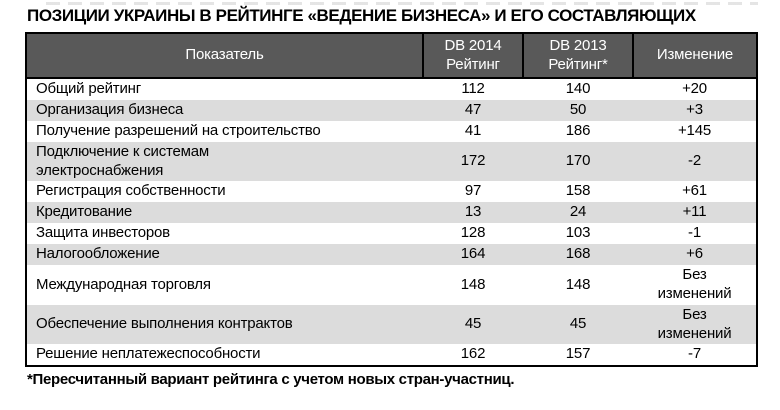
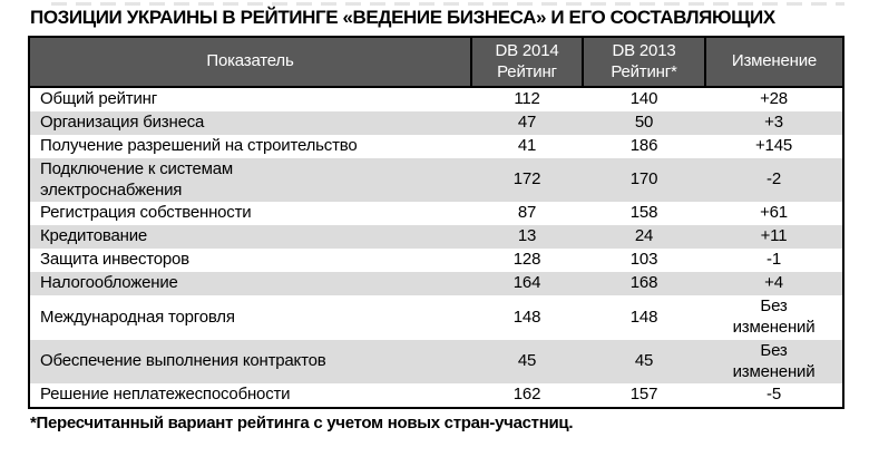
  ПОЗИЦИИ УКРАИНЫ В РЕЙТИНГЕ «ВЕДЕНИЕ БИЗНЕСА» И ЕГО СОСТАВЛЯЮЩИХ
  Показатель	DB 2014 Рейтинг	DB 2013 Рейтинг*	Изменение
- Общий рейтинг	112	140	+20
+ Общий рейтинг	112	140	+28
  Организация бизнеса	47	50	+3
  Получение разрешений на строительство	41	186	+145
  Подключение к системам электроснабжения	172	170	-2
- Регистрация собственности	97	158	+61
+ Регистрация собственности	87	158	+61
  Кредитование	13	24	+11
  Защита инвесторов	128	103	-1
- Налогообложение	164	168	+6
+ Налогообложение	164	168	+4
  Международная торговля	148	148	Без изменений
  Обеспечение выполнения контрактов	45	45	Без изменений
- Решение неплатежеспособности	162	157	-7
+ Решение неплатежеспособности	162	157	-5
  *Пересчитанный вариант рейтинга с учетом новых стран-участниц.
